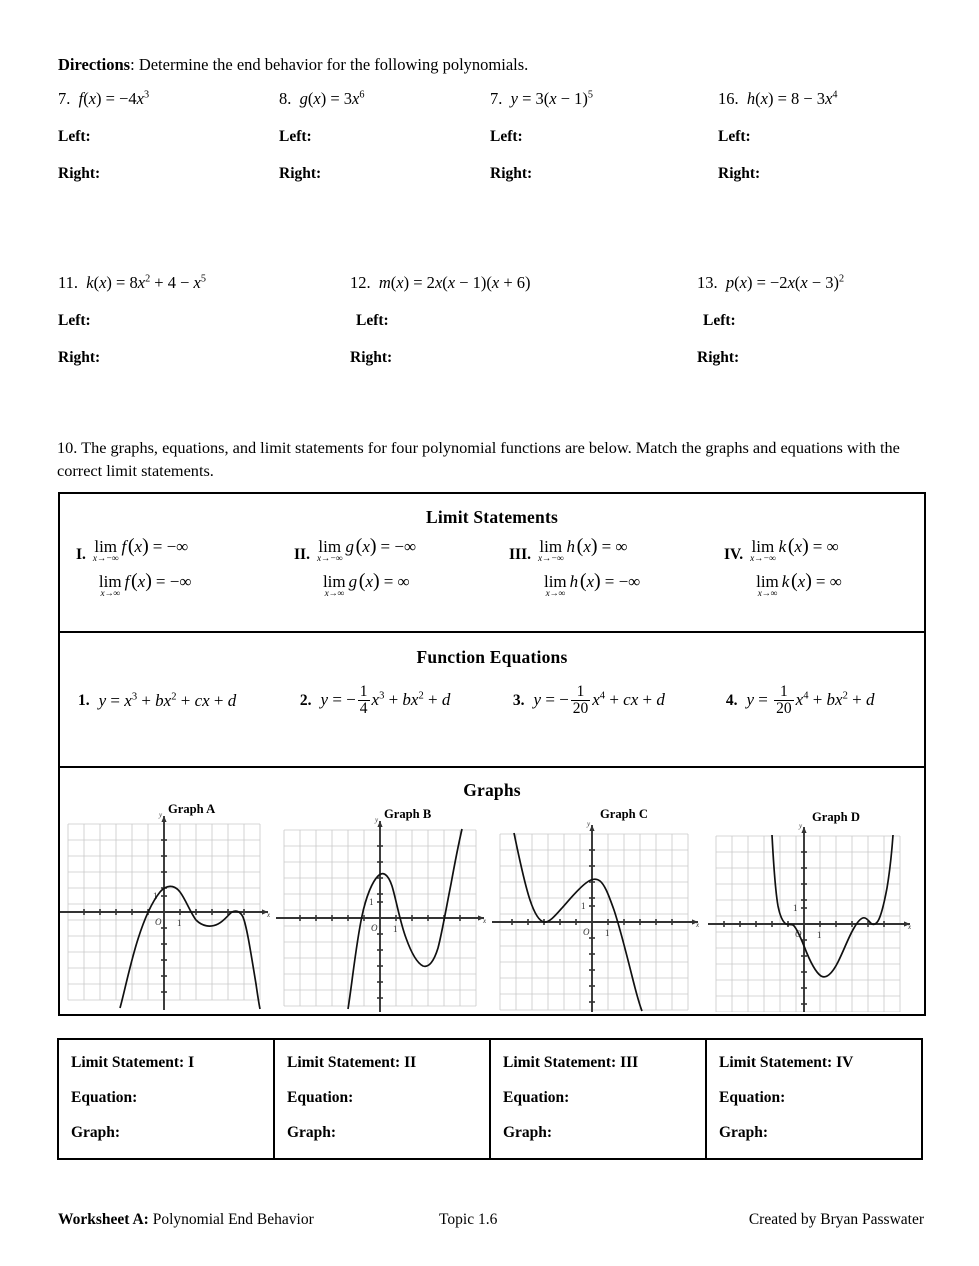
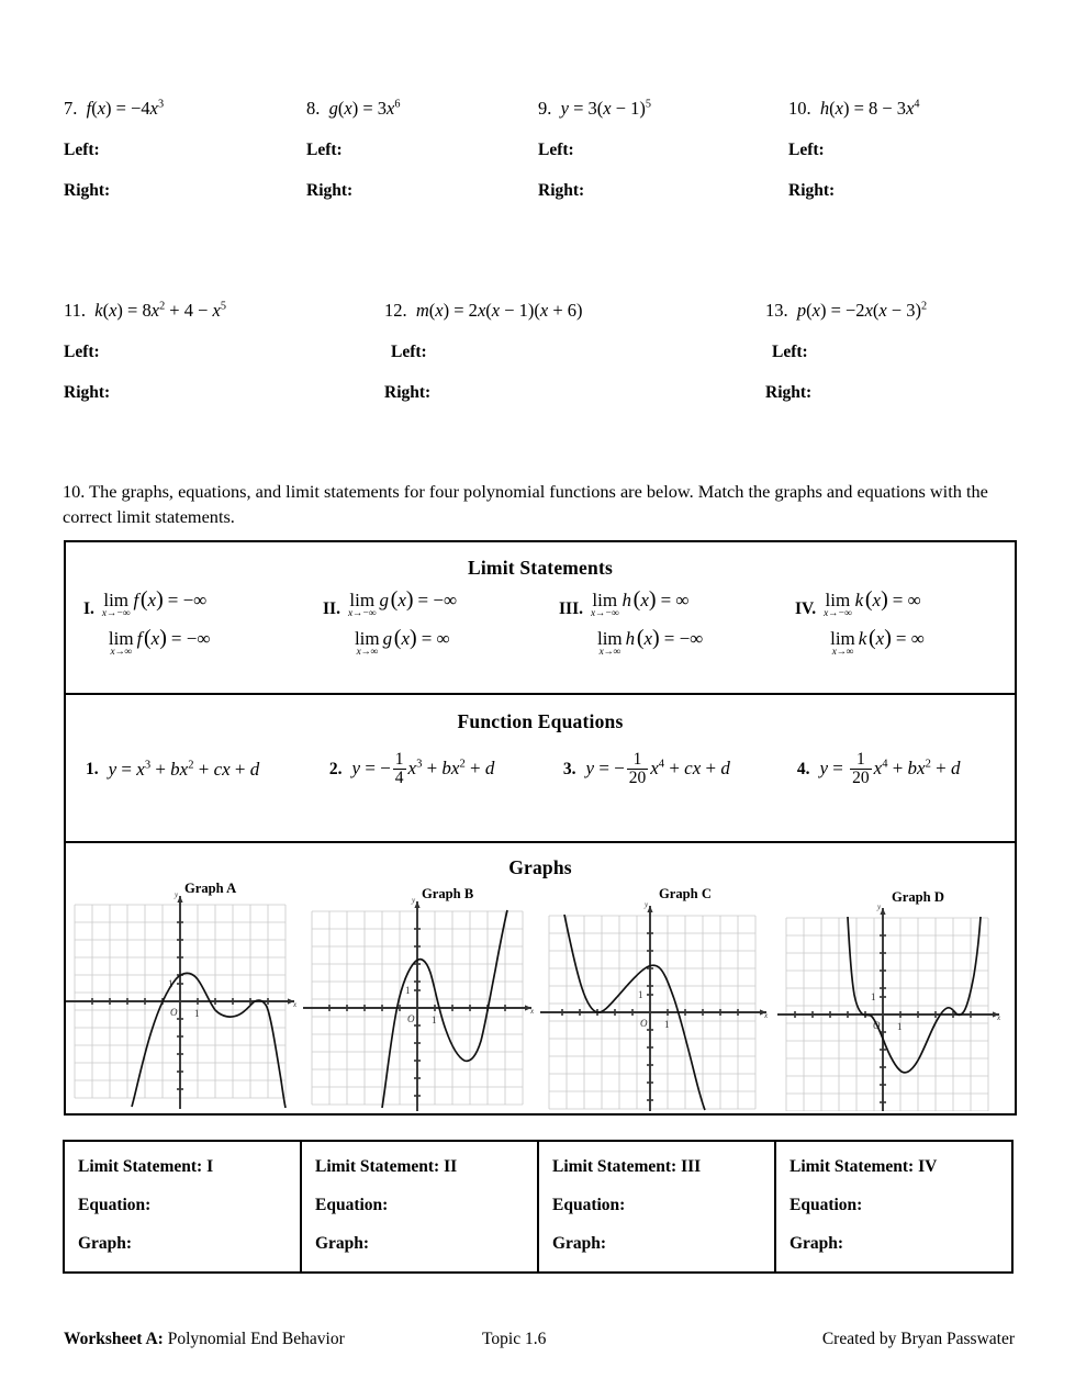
- Directions: Determine the end behavior for the following polynomials.
  7. f(x) = −4x3
  Left:
  Right:
  8. g(x) = 3x6
  Left:
  Right:
- 7. y = 3(x − 1)5
+ 9. y = 3(x − 1)5
  Left:
  Right:
- 16. h(x) = 8 − 3x4
+ 10. h(x) = 8 − 3x4
  Left:
  Right:
  11. k(x) = 8x2 + 4 − x5
  Left:
  Right:
  12. m(x) = 2x(x − 1)(x + 6)
  Left:
  Right:
  13. p(x) = −2x(x − 3)2
  Left:
  Right:
  10. The graphs, equations, and limit statements for four polynomial functions are below. Match the graphs and equations with the correct limit statements.
  Limit Statements
  I.
  lim
  x→−∞
  f (x)
  = −∞
  lim
  x→∞
  f (x)
  = −∞
  II.
  lim
  x→−∞
  g (x)
  = −∞
  lim
  x→∞
  g (x)
  = ∞
  III.
  lim
  x→−∞
  h (x)
  = ∞
  lim
  x→∞
  h (x)
  = −∞
  IV.
  lim
  x→−∞
  k (x)
  = ∞
  lim
  x→∞
  k (x)
  = ∞
  Function Equations
  1.
  y = x3 + bx2 + cx + d
  2.
  y = −
  1
  4
  x3 + bx2 + d
  3.
  y = −
  1
  20
  x4 + cx + d
  4.
  y =
  1
  20
  x4 + bx2 + d
  Graphs
  Graph A
  x
  y
  O
  1
  1
  Graph B
  x
  y
  O
  1
  1
  Graph C
  x
  y
  O
  1
  1
  Graph D
  x
  y
  1
  1
  Limit Statement: I
  Equation:
  Graph:
  Limit Statement: II
  Equation:
  Graph:
  Limit Statement: III
  Equation:
  Graph:
  Limit Statement: IV
  Equation:
  Graph:
  Worksheet A: Polynomial End Behavior
  Topic 1.6
  Created by Bryan Passwater
